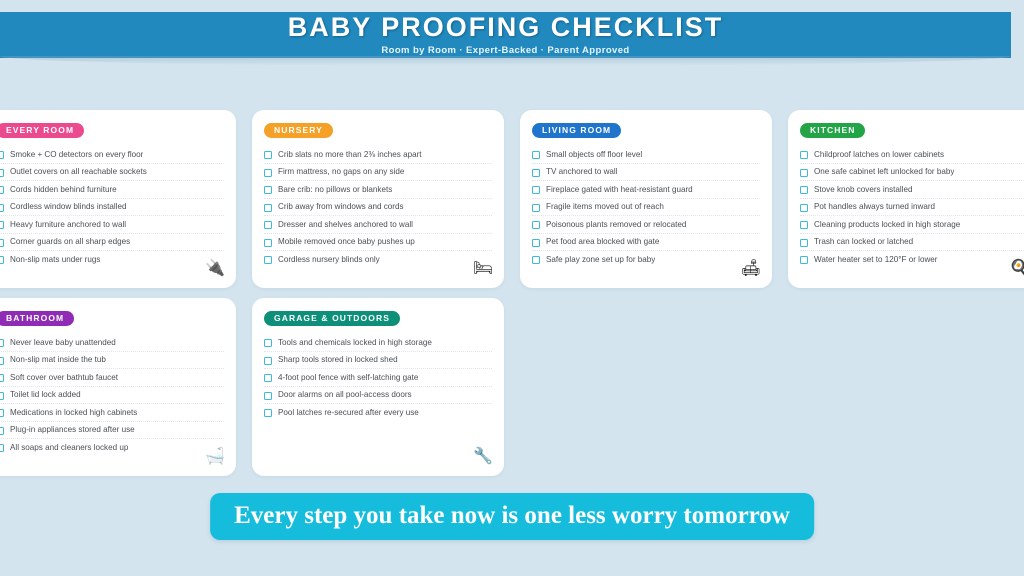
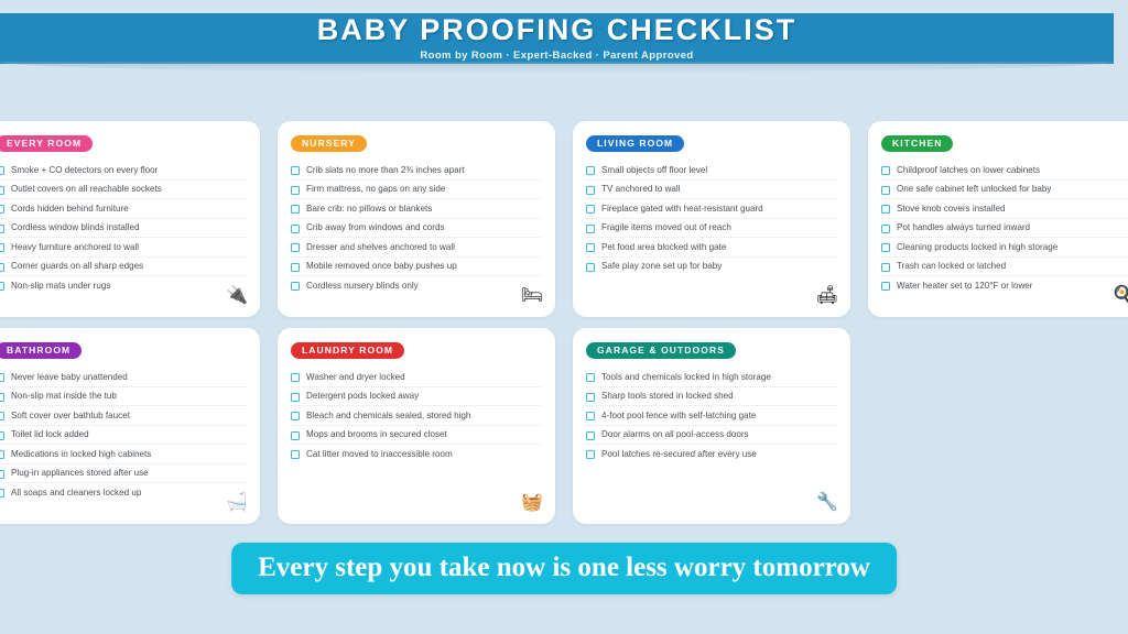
  BABY PROOFING CHECKLIST
  Room by Room · Expert-Backed · Parent Approved
  EVERY ROOM
  Smoke + CO detectors on every floor
  Outlet covers on all reachable sockets
  Cords hidden behind furniture
  Cordless window blinds installed
  Heavy furniture anchored to wall
  Corner guards on all sharp edges
  Non-slip mats under rugs
  🔌
  NURSERY
  Crib slats no more than 2⅜ inches apart
  Firm mattress, no gaps on any side
  Bare crib: no pillows or blankets
  Crib away from windows and cords
  Dresser and shelves anchored to wall
  Mobile removed once baby pushes up
  Cordless nursery blinds only
  🛏
  LIVING ROOM
  Small objects off floor level
  TV anchored to wall
  Fireplace gated with heat-resistant guard
  Fragile items moved out of reach
- Poisonous plants removed or relocated
  Pet food area blocked with gate
  Safe play zone set up for baby
  🛋
  KITCHEN
  Childproof latches on lower cabinets
  One safe cabinet left unlocked for baby
  Stove knob covers installed
  Pot handles always turned inward
  Cleaning products locked in high storage
  Trash can locked or latched
  Water heater set to 120°F or lower
  🍳
  BATHROOM
  Never leave baby unattended
  Non-slip mat inside the tub
  Soft cover over bathtub faucet
  Toilet lid lock added
  Medications in locked high cabinets
  Plug-in appliances stored after use
  All soaps and cleaners locked up
  🛁
+ LAUNDRY ROOM
+ Washer and dryer locked
+ Detergent pods locked away
+ Bleach and chemicals sealed, stored high
+ Mops and brooms in secured closet
+ Cat litter moved to inaccessible room
+ 🧺
  GARAGE & OUTDOORS
  Tools and chemicals locked in high storage
  Sharp tools stored in locked shed
  4-foot pool fence with self-latching gate
  Door alarms on all pool-access doors
  Pool latches re-secured after every use
  🔧
  Every step you take now is one less worry tomorrow
